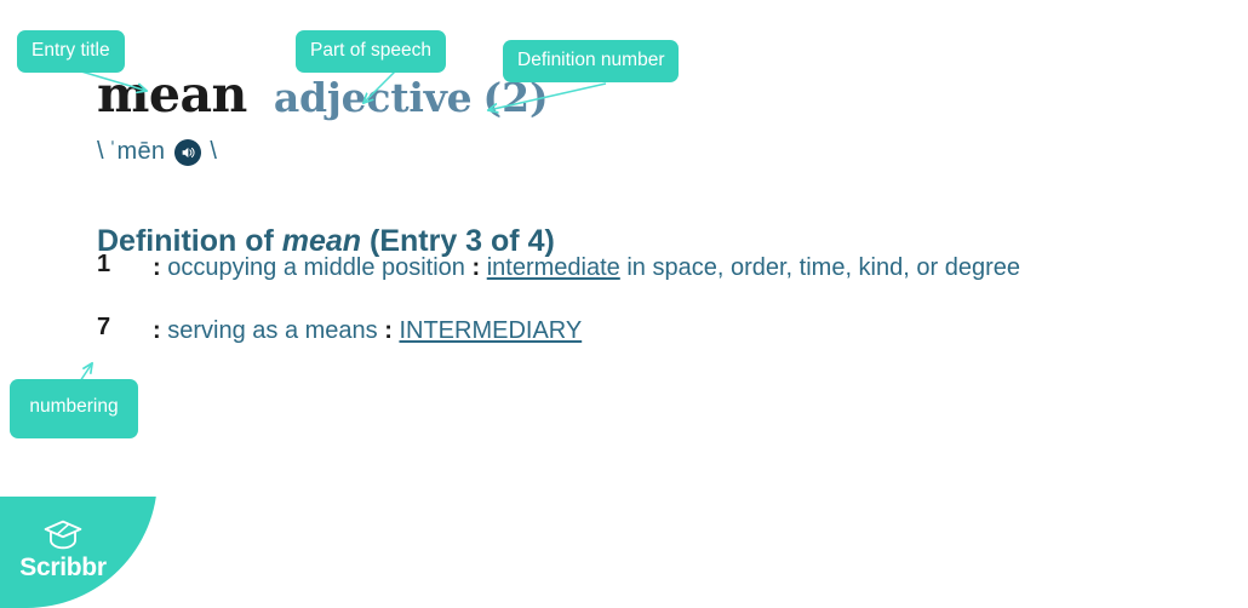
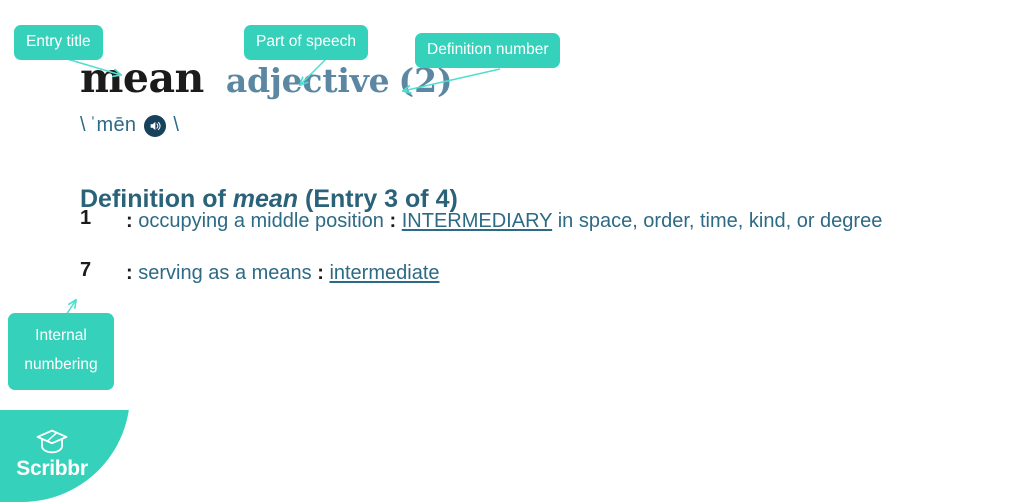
  mean
  adjective
  (2)
  \
  ˈmēn
  \
  Definition of mean (Entry 3 of 4)
  1
- : occupying a middle position : intermediate in space, order, time, kind, or degree
+ : occupying a middle position : INTERMEDIARY in space, order, time, kind, or degree
  7
- : serving as a means : INTERMEDIARY
+ : serving as a means : intermediate
  Entry title
  Part of speech
  Definition number
+ Internal
  numbering
  Scribbr
